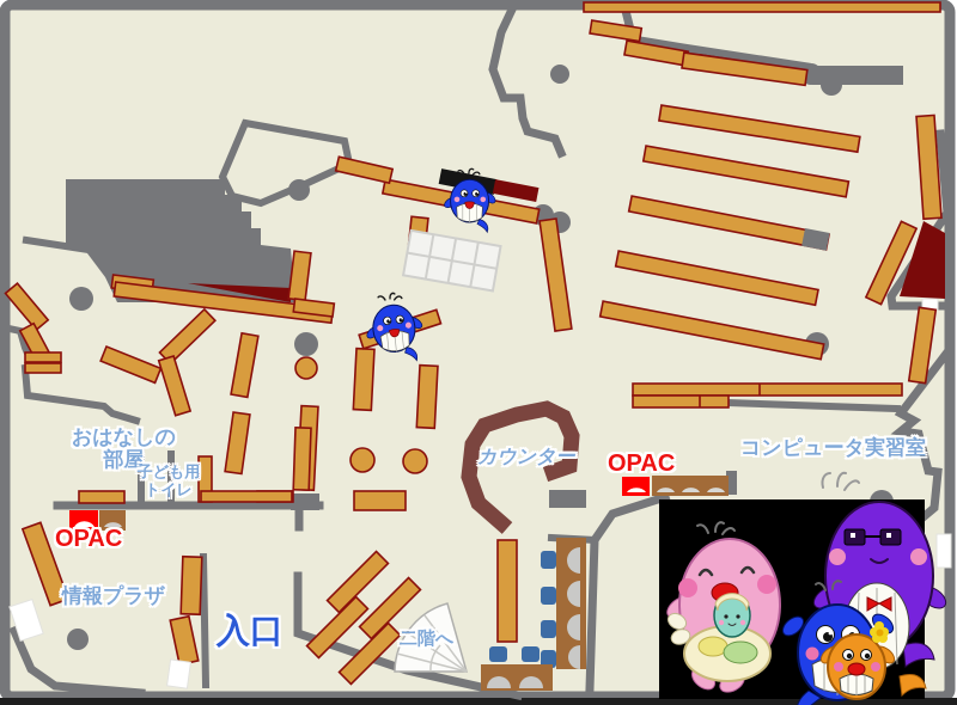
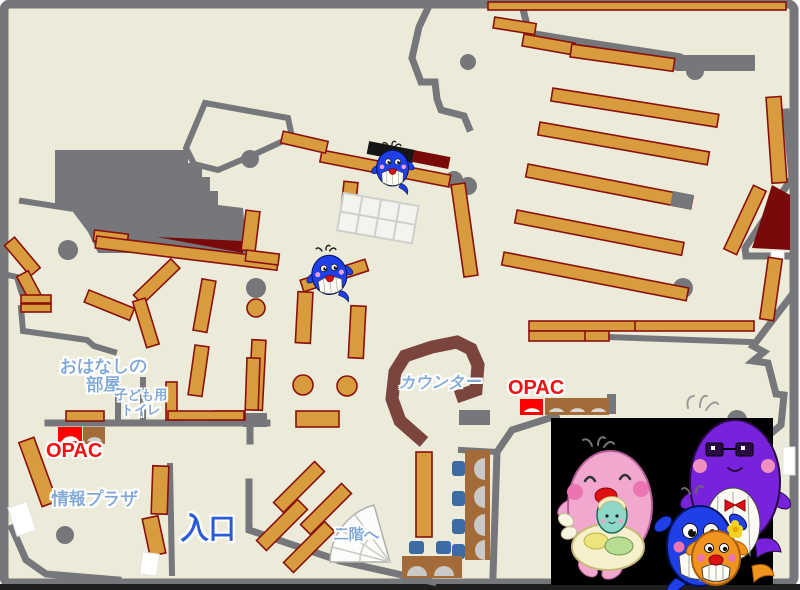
  おはなしの
  部屋
  子ども用
  トイレ
  OPAC
  情報プラザ
  入口
  二階へ
  カウンター
  OPAC
- コンピュータ実習室
